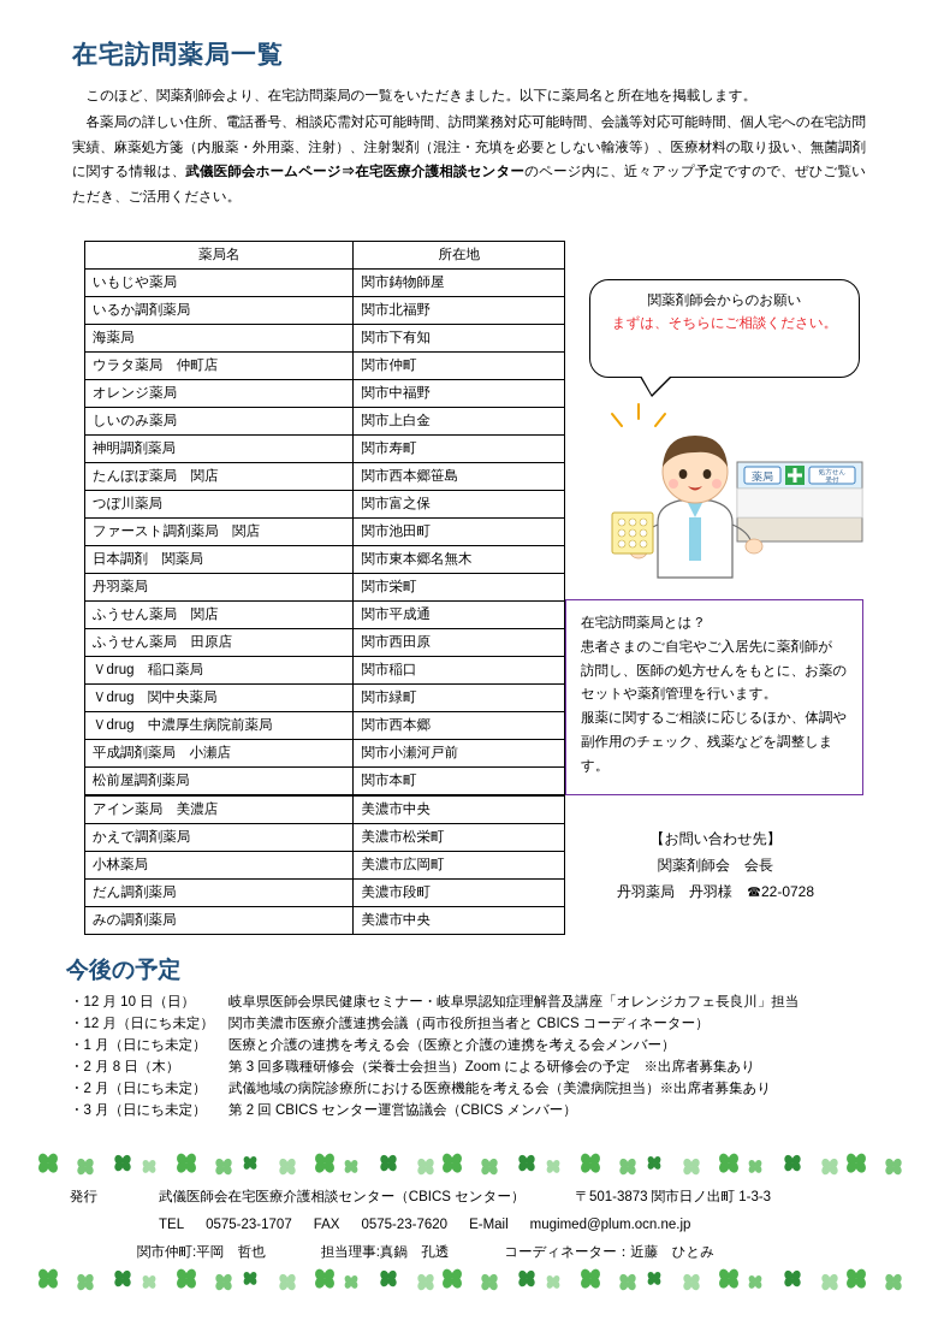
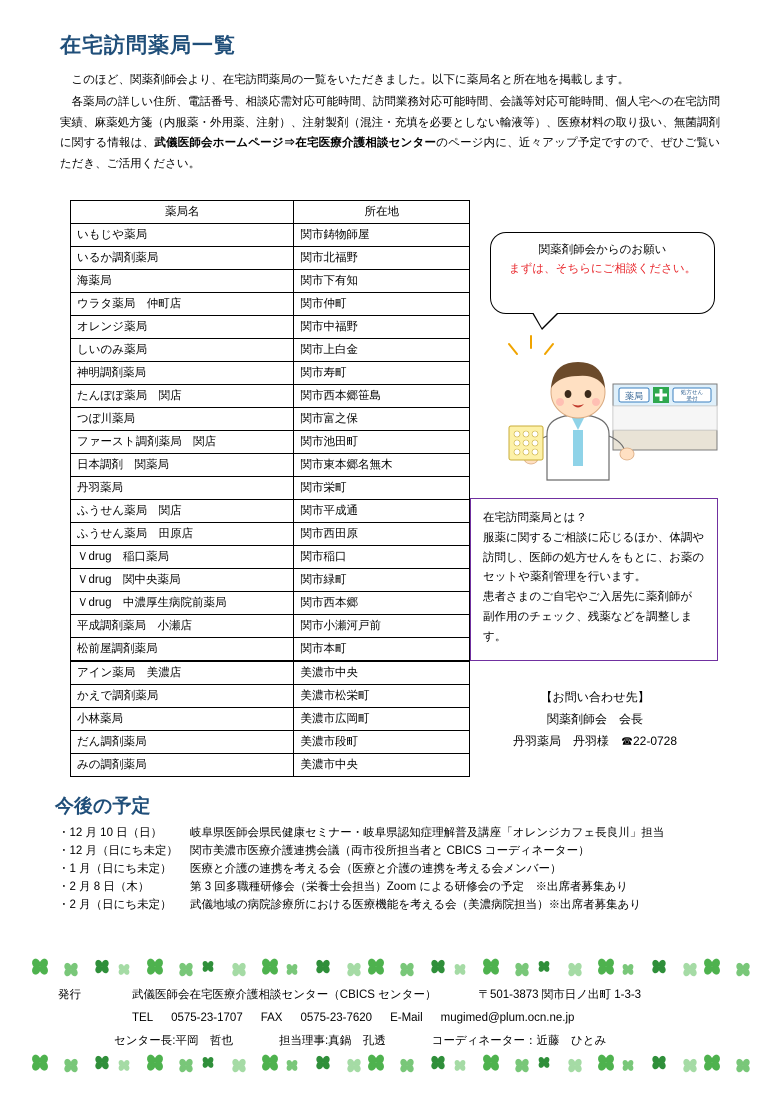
  在宅訪問薬局一覧
  このほど、関薬剤師会より、在宅訪問薬局の一覧をいただきました。以下に薬局名と所在地を掲載します。
  各薬局の詳しい住所、電話番号、相談応需対応可能時間、訪問業務対応可能時間、会議等対応可能時間、個人宅への在宅訪問実績、麻薬処方箋（内服薬・外用薬、注射）、注射製剤（混注・充填を必要としない輸液等）、医療材料の取り扱い、無菌調剤に関する情報は、武儀医師会ホームページ⇒在宅医療介護相談センターのページ内に、近々アップ予定ですので、ぜひご覧いただき、ご活用ください。
  薬局名	所在地
  いもじや薬局	関市鋳物師屋
  いるか調剤薬局	関市北福野
  海薬局	関市下有知
  ウラタ薬局 仲町店	関市仲町
  オレンジ薬局	関市中福野
  しいのみ薬局	関市上白金
  神明調剤薬局	関市寿町
  たんぽぽ薬局 関店	関市西本郷笹島
  つぼ川薬局	関市富之保
  ファースト調剤薬局 関店	関市池田町
  日本調剤 関薬局	関市東本郷名無木
  丹羽薬局	関市栄町
  ふうせん薬局 関店	関市平成通
  ふうせん薬局 田原店	関市西田原
  Ｖdrug 稲口薬局	関市稲口
  Ｖdrug 関中央薬局	関市緑町
  Ｖdrug 中濃厚生病院前薬局	関市西本郷
  平成調剤薬局 小瀬店	関市小瀬河戸前
  松前屋調剤薬局	関市本町
  アイン薬局 美濃店	美濃市中央
  かえで調剤薬局	美濃市松栄町
  小林薬局	美濃市広岡町
  だん調剤薬局	美濃市段町
  みの調剤薬局	美濃市中央
  関薬剤師会からのお願い
  まずは、そちらにご相談ください。
  薬局
  在宅訪問薬局とは？
- 患者さまのご自宅やご入居先に薬剤師が
+ 服薬に関するご相談に応じるほか、体調や
  訪問し、医師の処方せんをもとに、お薬の
  セットや薬剤管理を行います。
- 服薬に関するご相談に応じるほか、体調や
+ 患者さまのご自宅やご入居先に薬剤師が
  副作用のチェック、残薬などを調整します。
  【お問い合わせ先】
  関薬剤師会 会長
  丹羽薬局 丹羽様 ☎22-0728
  今後の予定
  ・12 月 10 日（日）
  岐阜県医師会県民健康セミナー・岐阜県認知症理解普及講座「オレンジカフェ長良川」担当
  ・12 月（日にち未定）
  関市美濃市医療介護連携会議（両市役所担当者と CBICS コーディネーター）
  ・1 月（日にち未定）
  医療と介護の連携を考える会（医療と介護の連携を考える会メンバー）
  ・2 月 8 日（木）
  第 3 回多職種研修会（栄養士会担当）Zoom による研修会の予定 ※出席者募集あり
  ・2 月（日にち未定）
  武儀地域の病院診療所における医療機能を考える会（美濃病院担当）※出席者募集あり
- ・3 月（日にち未定）
- 第 2 回 CBICS センター運営協議会（CBICS メンバー）
  発行
  武儀医師会在宅医療介護相談センター（CBICS センター）
  〒501-3873 関市日ノ出町 1-3-3
  TEL
  0575-23-1707
  FAX
  0575-23-7620
  E-Mail
  mugimed@plum.ocn.ne.jp
- 関市仲町:平岡 哲也 担当理事:真鍋 孔透 コーディネーター：近藤 ひとみ
+ センター長:平岡 哲也 担当理事:真鍋 孔透 コーディネーター：近藤 ひとみ
